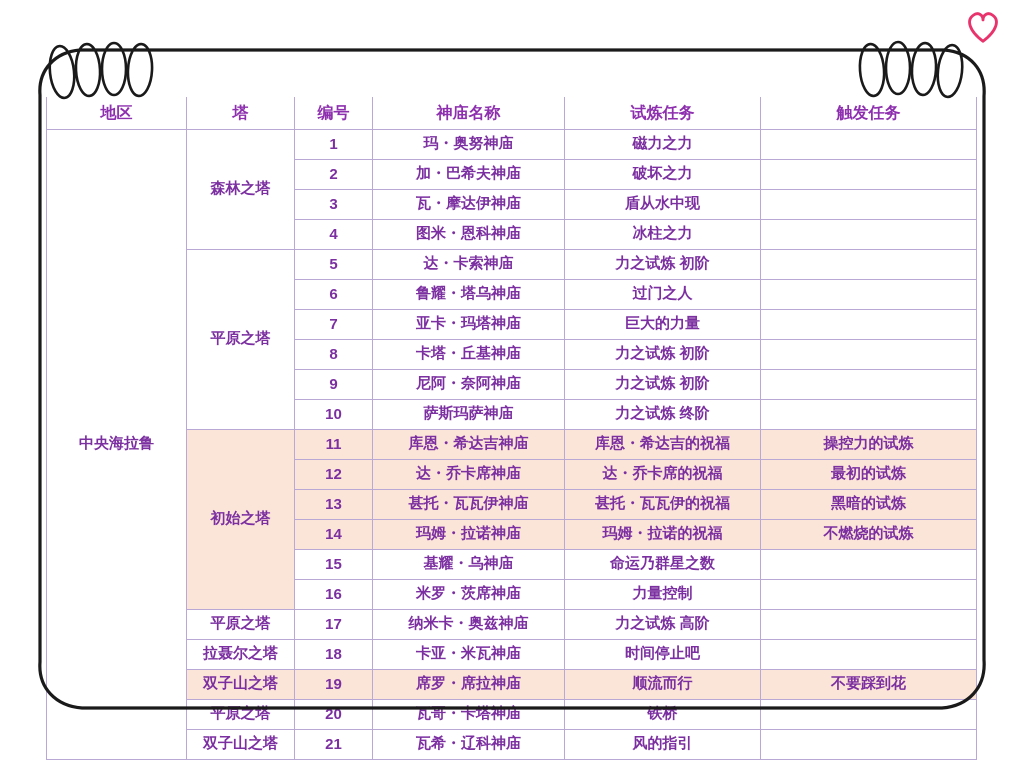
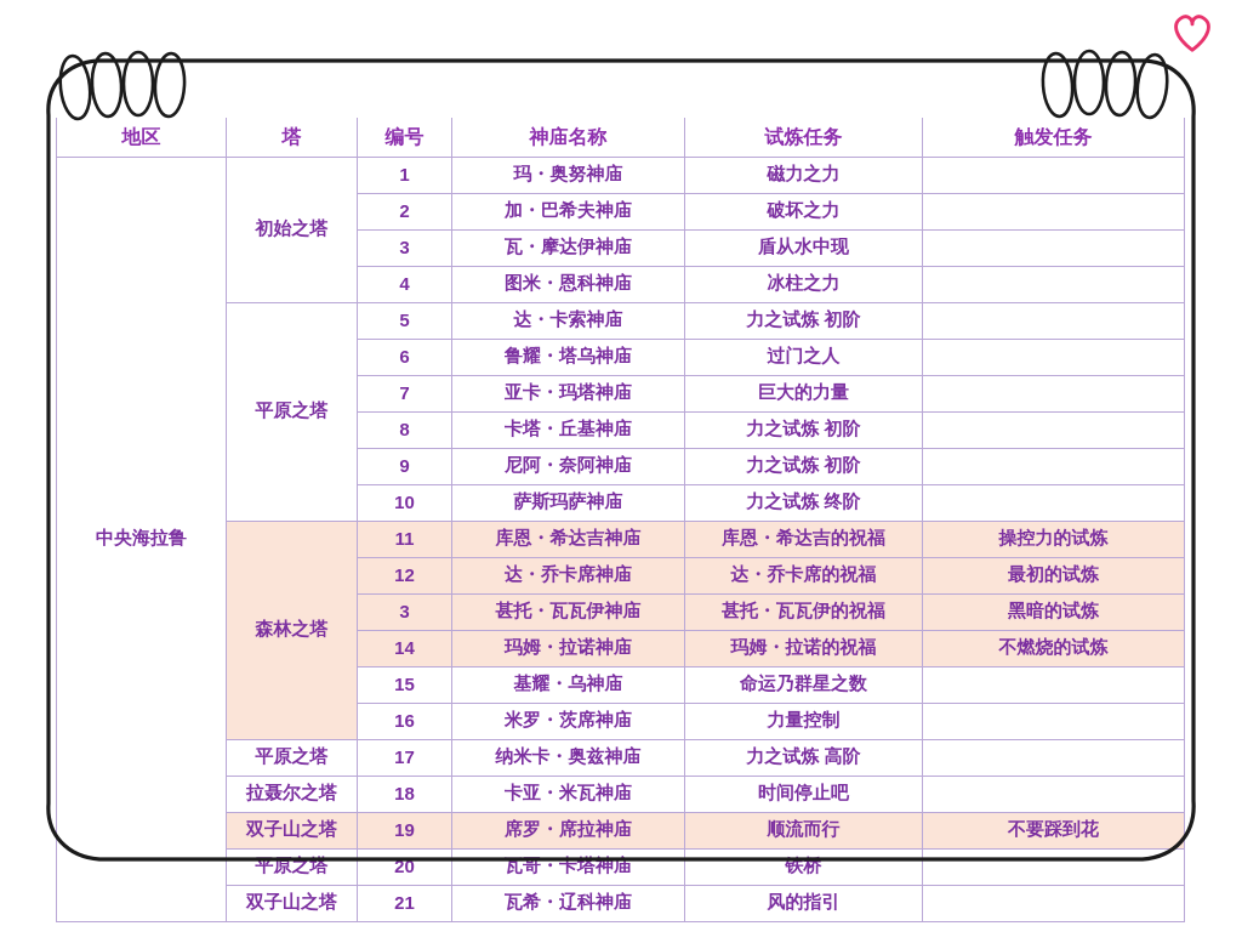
  地区	塔	编号	神庙名称	试炼任务	触发任务
- 中央海拉鲁	森林之塔	1	玛・奥努神庙	磁力之力
+ 中央海拉鲁	初始之塔	1	玛・奥努神庙	磁力之力
  2	加・巴希夫神庙	破坏之力
  3	瓦・摩达伊神庙	盾从水中现
  4	图米・恩科神庙	冰柱之力
  平原之塔	5	达・卡索神庙	力之试炼 初阶
  6	鲁耀・塔乌神庙	过门之人
  7	亚卡・玛塔神庙	巨大的力量
  8	卡塔・丘基神庙	力之试炼 初阶
  9	尼阿・奈阿神庙	力之试炼 初阶
  10	萨斯玛萨神庙	力之试炼 终阶
- 初始之塔	11	库恩・希达吉神庙	库恩・希达吉的祝福	操控力的试炼
+ 森林之塔	11	库恩・希达吉神庙	库恩・希达吉的祝福	操控力的试炼
  12	达・乔卡席神庙	达・乔卡席的祝福	最初的试炼
- 13	甚托・瓦瓦伊神庙	甚托・瓦瓦伊的祝福	黑暗的试炼
+ 3	甚托・瓦瓦伊神庙	甚托・瓦瓦伊的祝福	黑暗的试炼
  14	玛姆・拉诺神庙	玛姆・拉诺的祝福	不燃烧的试炼
  15	基耀・乌神庙	命运乃群星之数
  16	米罗・茨席神庙	力量控制
  平原之塔	17	纳米卡・奥兹神庙	力之试炼 高阶
  拉聂尔之塔	18	卡亚・米瓦神庙	时间停止吧
  双子山之塔	19	席罗・席拉神庙	顺流而行	不要踩到花
  平原之塔	20	瓦哥・卡塔神庙	铁桥
  双子山之塔	21	瓦希・辽科神庙	风的指引
